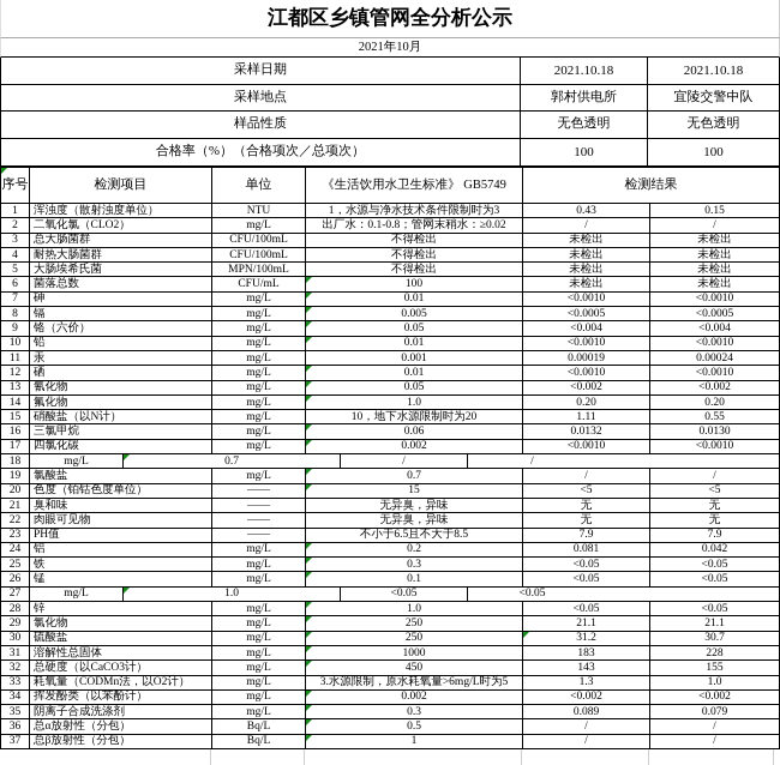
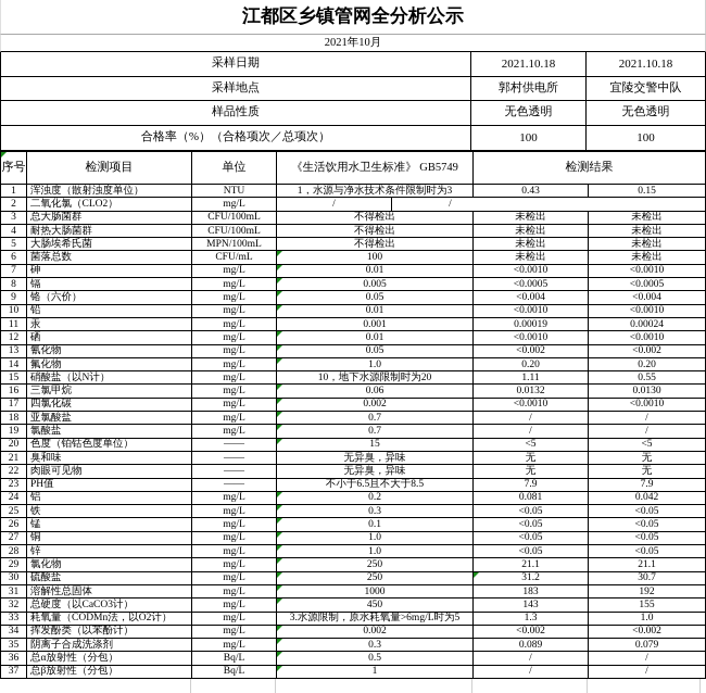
  江都区乡镇管网全分析公示
  2021年10月
  采样日期
  2021.10.18
  2021.10.18
  采样地点
  郭村供电所
  宜陵交警中队
  样品性质
  无色透明
  无色透明
  合格率（%）（合格项次／总项次）
  100
  100
  序号
  检测项目
  单位
  《生活饮用水卫生标准》 GB5749
  检测结果
  1
  浑浊度（散射浊度单位）
  NTU
  1，水源与净水技术条件限制时为3
  0.43
  0.15
  2
  二氧化氯（CLO2）
  mg/L
- 出厂水：0.1-0.8；管网末稍水：≥0.02
  /
  /
  3
  总大肠菌群
  CFU/100mL
  不得检出
  未检出
  未检出
  4
  耐热大肠菌群
  CFU/100mL
  不得检出
  未检出
  未检出
  5
  大肠埃希氏菌
  MPN/100mL
  不得检出
  未检出
  未检出
  6
  菌落总数
  CFU/mL
  100
  未检出
  未检出
  7
  砷
  mg/L
  0.01
  <0.0010
  <0.0010
  8
  镉
  mg/L
  0.005
  <0.0005
  <0.0005
  9
  铬（六价）
  mg/L
  0.05
  <0.004
  <0.004
  10
  铅
  mg/L
  0.01
  <0.0010
  <0.0010
  11
  汞
  mg/L
  0.001
  0.00019
  0.00024
  12
  硒
  mg/L
  0.01
  <0.0010
  <0.0010
  13
  氰化物
  mg/L
  0.05
  <0.002
  <0.002
  14
  氟化物
  mg/L
  1.0
  0.20
  0.20
  15
  硝酸盐（以N计）
  mg/L
  10，地下水源限制时为20
  1.11
  0.55
  16
  三氯甲烷
  mg/L
  0.06
  0.0132
  0.0130
  17
  四氯化碳
  mg/L
  0.002
  <0.0010
  <0.0010
  18
+ 亚氯酸盐
  mg/L
  0.7
  /
  /
  19
  氯酸盐
  mg/L
  0.7
  /
  /
  20
  色度（铂钴色度单位）
  ——
  15
  <5
  <5
  21
  臭和味
  ——
  无异臭，异味
  无
  无
  22
  肉眼可见物
  ——
  无异臭，异味
  无
  无
  23
  PH值
  ——
  不小于6.5且不大于8.5
  7.9
  7.9
  24
  铝
  mg/L
  0.2
  0.081
  0.042
  25
  铁
  mg/L
  0.3
  <0.05
  <0.05
  26
  锰
  mg/L
  0.1
  <0.05
  <0.05
  27
+ 铜
  mg/L
  1.0
  <0.05
  <0.05
  28
  锌
  mg/L
  1.0
  <0.05
  <0.05
  29
  氯化物
  mg/L
  250
  21.1
  21.1
  30
  硫酸盐
  mg/L
  250
  31.2
  30.7
  31
  溶解性总固体
  mg/L
  1000
  183
- 228
+ 192
  32
  总硬度（以CaCO3计）
  mg/L
  450
  143
  155
  33
  耗氧量（CODMn法，以O2计）
  mg/L
  3.水源限制，原水耗氧量>6mg/L时为5
  1.3
  1.0
  34
  挥发酚类（以苯酚计）
  mg/L
  0.002
  <0.002
  <0.002
  35
  阴离子合成洗涤剂
  mg/L
  0.3
  0.089
  0.079
  36
  总α放射性（分包）
  Bq/L
  0.5
  /
  /
  37
  总β放射性（分包）
  Bq/L
  1
  /
  /
